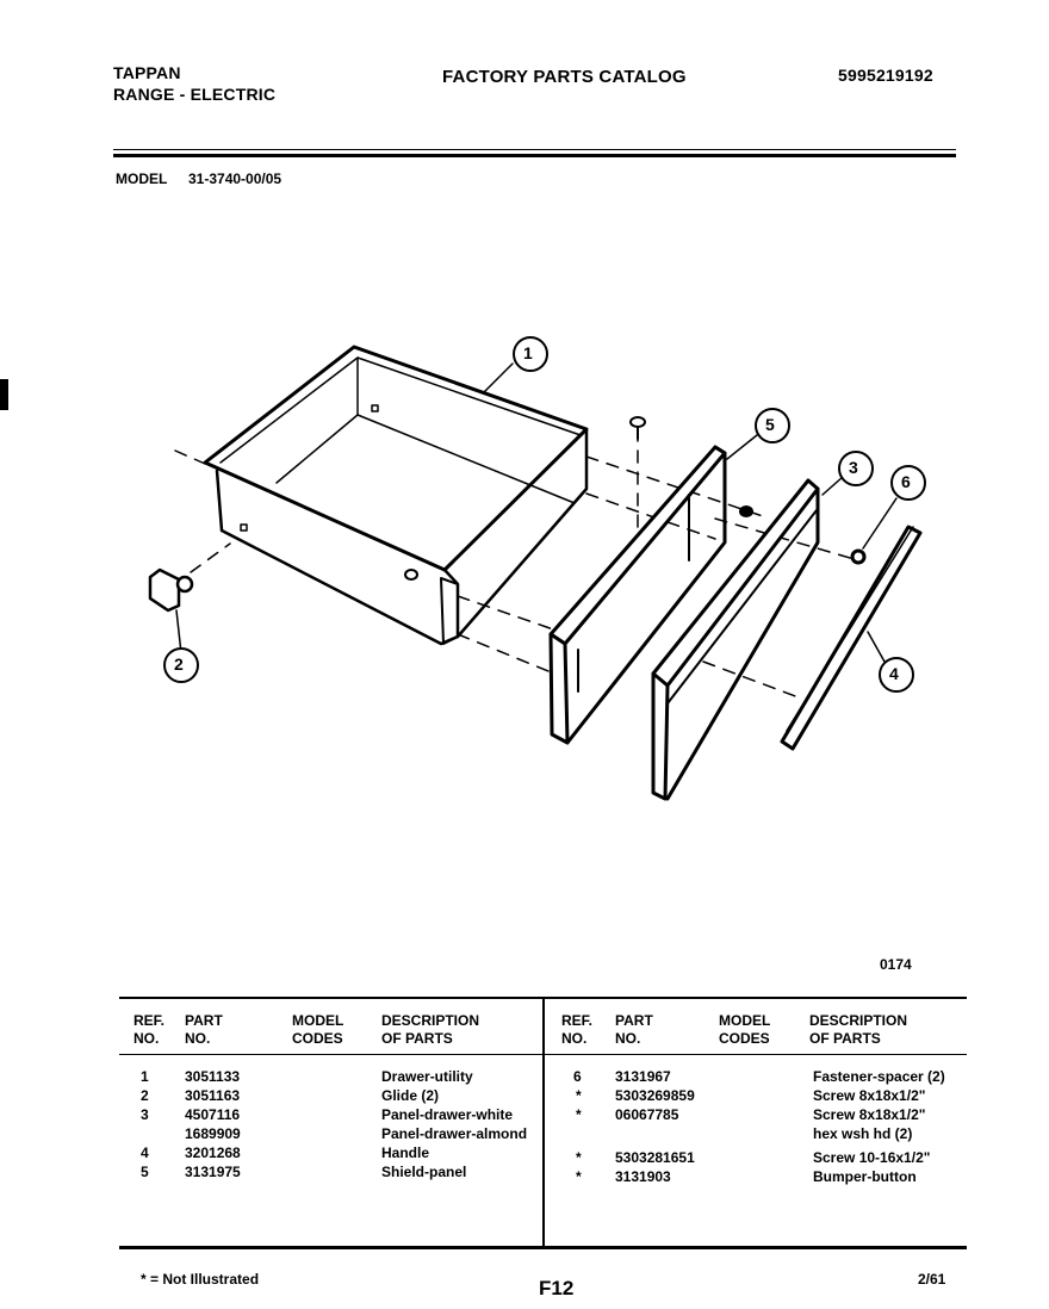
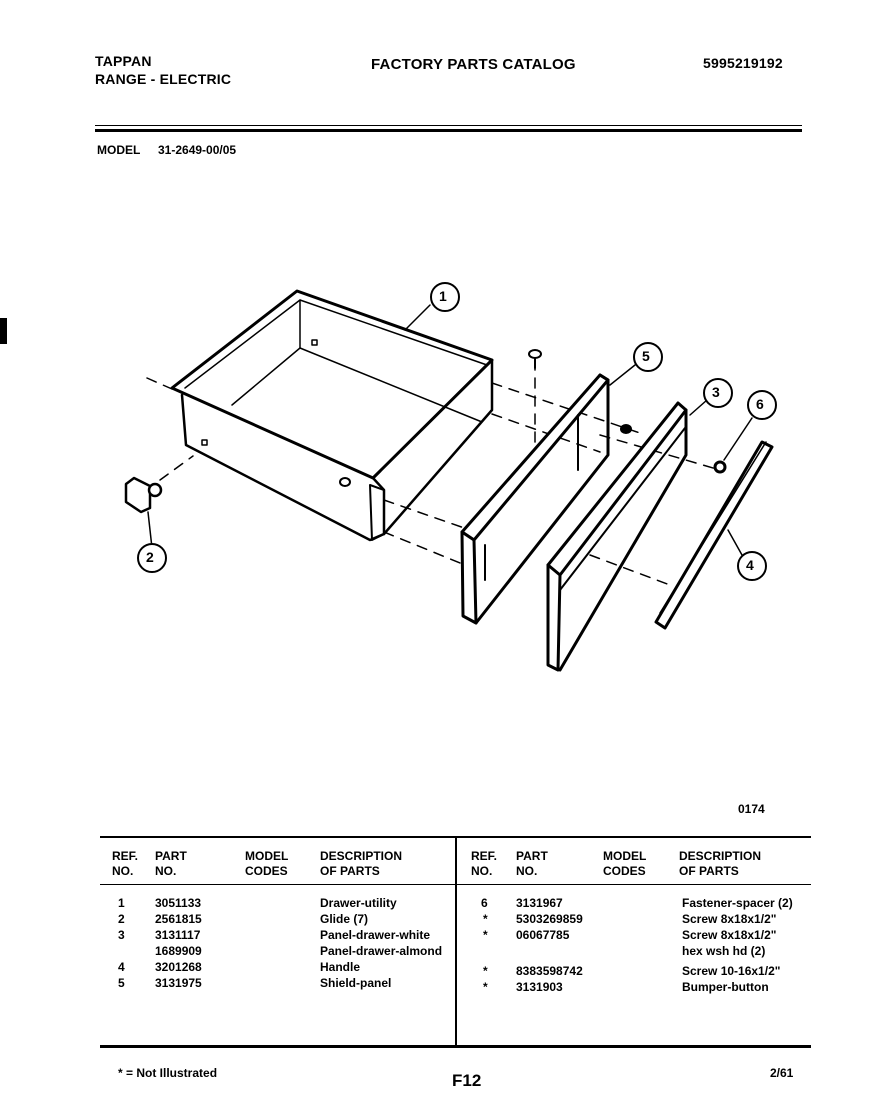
  TAPPAN
  RANGE - ELECTRIC
  FACTORY PARTS CATALOG
  5995219192
  MODEL
- 31-3740-00/05
+ 31-2649-00/05
  1
  2
  3
  4
  5
  6
  0174
  REF.
  NO.
  PART
  NO.
  MODEL
  CODES
  DESCRIPTION
  OF PARTS
  REF.
  NO.
  PART
  NO.
  MODEL
  CODES
  DESCRIPTION
  OF PARTS
  1
  3051133
  Drawer-utility
  2
- 3051163
+ 2561815
- Glide (2)
+ Glide (7)
  3
- 4507116
+ 3131117
  Panel-drawer-white
  1689909
  Panel-drawer-almond
  4
  3201268
  Handle
  5
  3131975
  Shield-panel
  6
  3131967
  Fastener-spacer (2)
  *
  5303269859
  Screw 8x18x1/2"
  *
  06067785
  Screw 8x18x1/2"
  hex wsh hd (2)
  *
- 5303281651
+ 8383598742
  Screw 10-16x1/2"
  *
  3131903
  Bumper-button
  * = Not Illustrated
  F12
  2/61
